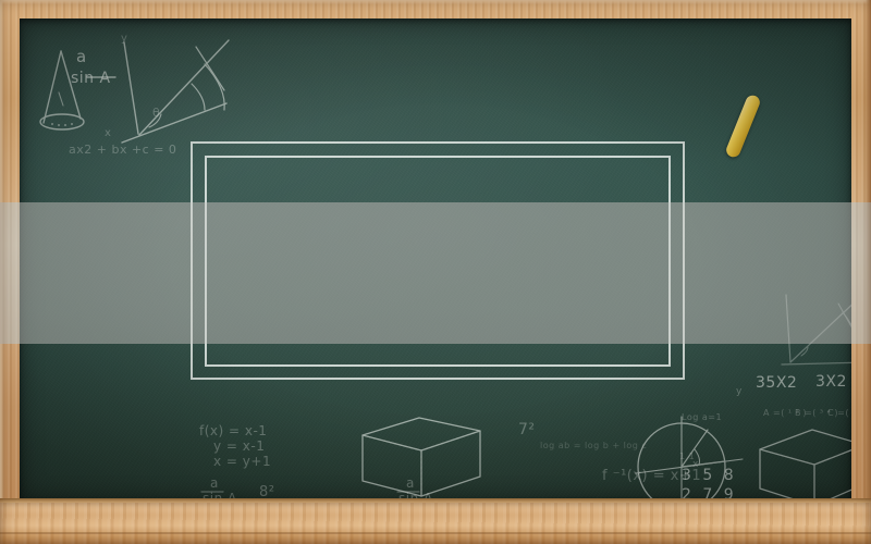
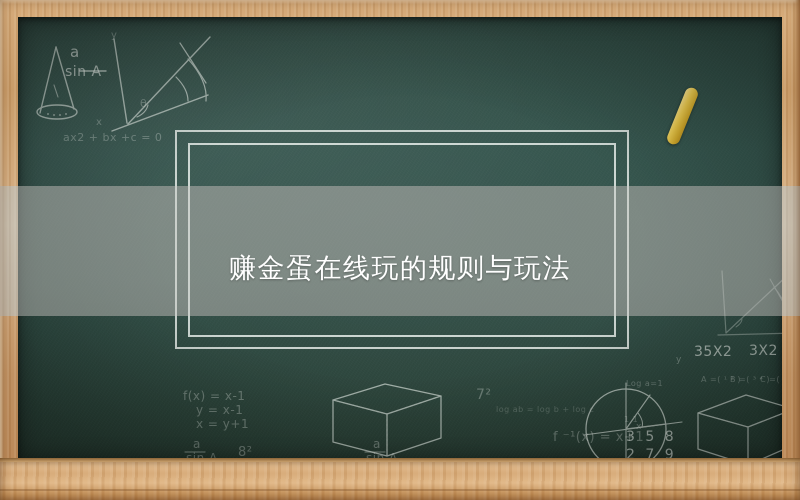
+ 赚金蛋在线玩的规则与玩法
